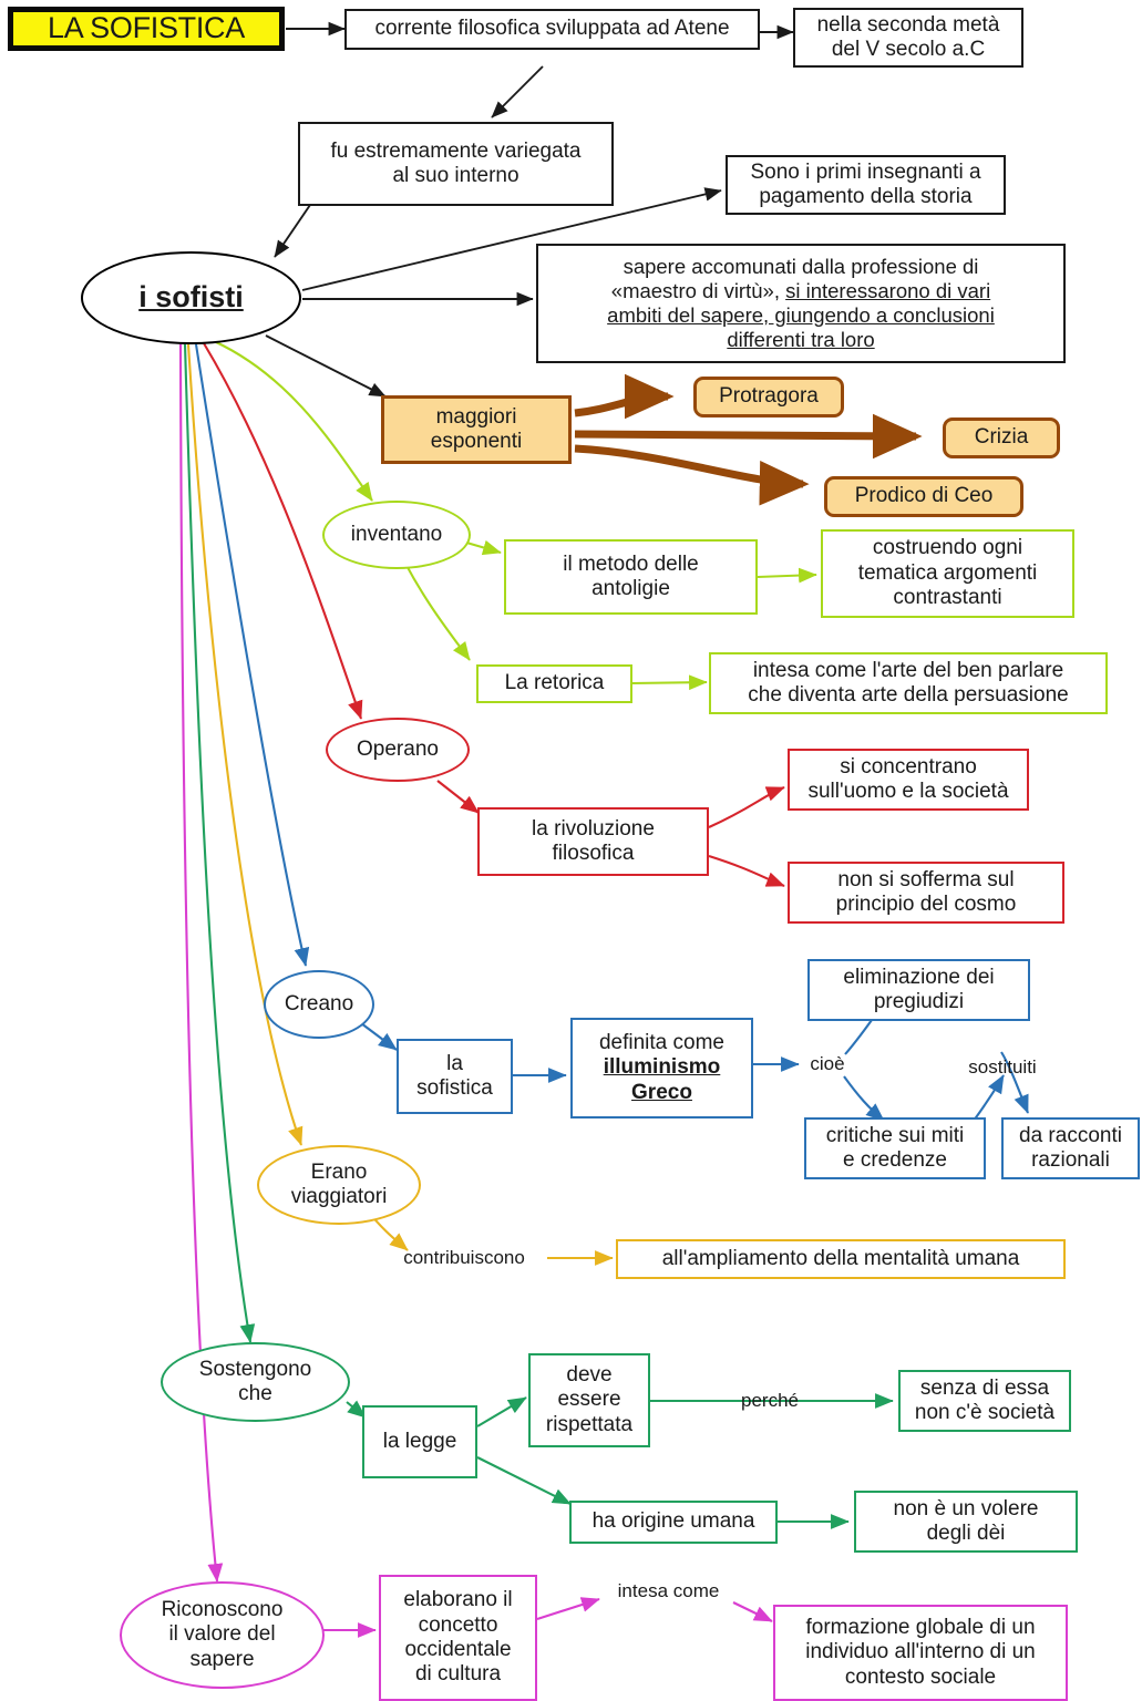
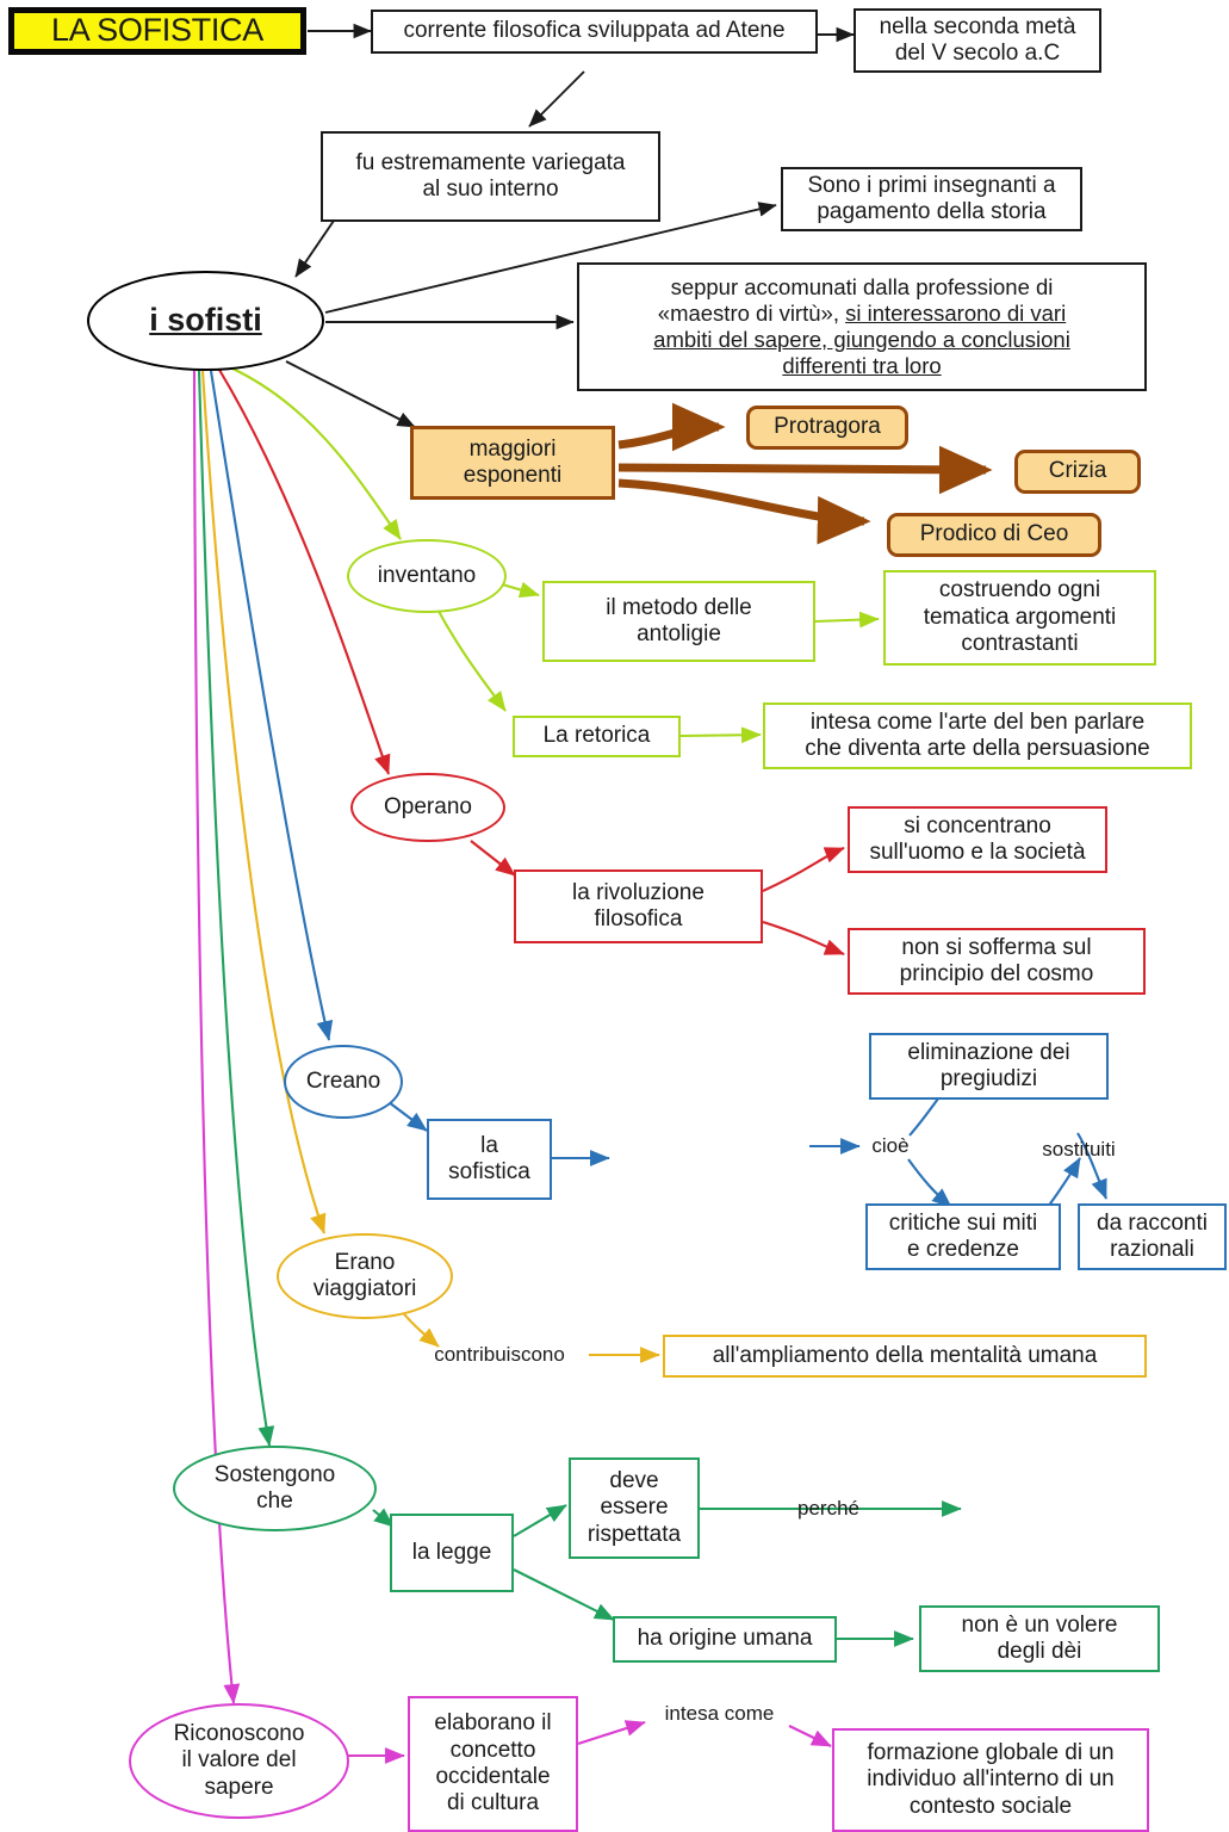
  LA SOFISTICA
  corrente filosofica sviluppata ad Atene
  nella seconda metà
  del V secolo a.C
  fu estremamente variegata
  al suo interno
  Sono i primi insegnanti a
  pagamento della storia
  i sofisti
- sapere accomunati dalla professione di
+ seppur accomunati dalla professione di
  «maestro di virtù», si interessarono di vari
  ambiti del sapere, giungendo a conclusioni
  differenti tra loro
  maggiori
  esponenti
  Protragora
  Crizia
  Prodico di Ceo
  inventano
  il metodo delle
  antoligie
  costruendo ogni
  tematica argomenti
  contrastanti
  La retorica
  intesa come l'arte del ben parlare
  che diventa arte della persuasione
  Operano
  la rivoluzione
  filosofica
  si concentrano
  sull'uomo e la società
  non si sofferma sul
  principio del cosmo
  Creano
  la
  sofistica
- definita come
- illuminismo
- Greco
  cioè
  eliminazione dei
  pregiudizi
  sostituiti
  critiche sui miti
  e credenze
  da racconti
  razionali
  Erano
  viaggiatori
  contribuiscono
  all'ampliamento della mentalità umana
  Sostengono
  che
  la legge
  deve
  essere
  rispettata
  perché
- senza di essa
- non c'è società
  ha origine umana
  non è un volere
  degli dèi
  Riconoscono
  il valore del
  sapere
  elaborano il
  concetto
  occidentale
  di cultura
  intesa come
  formazione globale di un
  individuo all'interno di un
  contesto sociale
